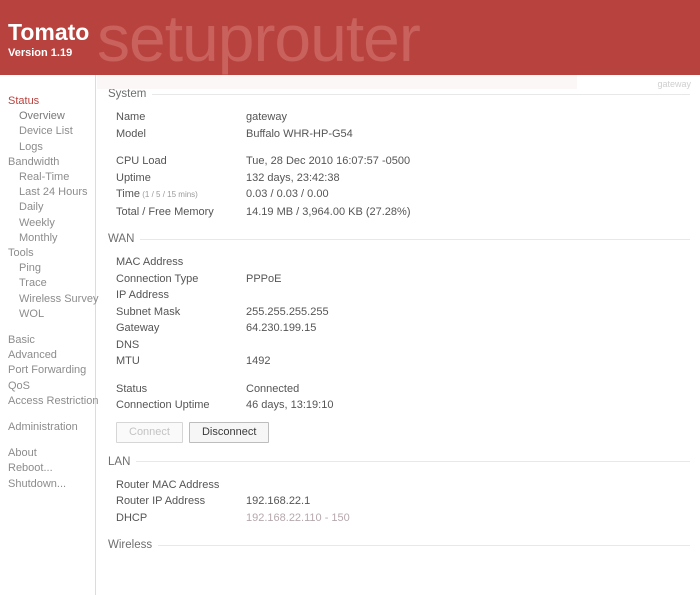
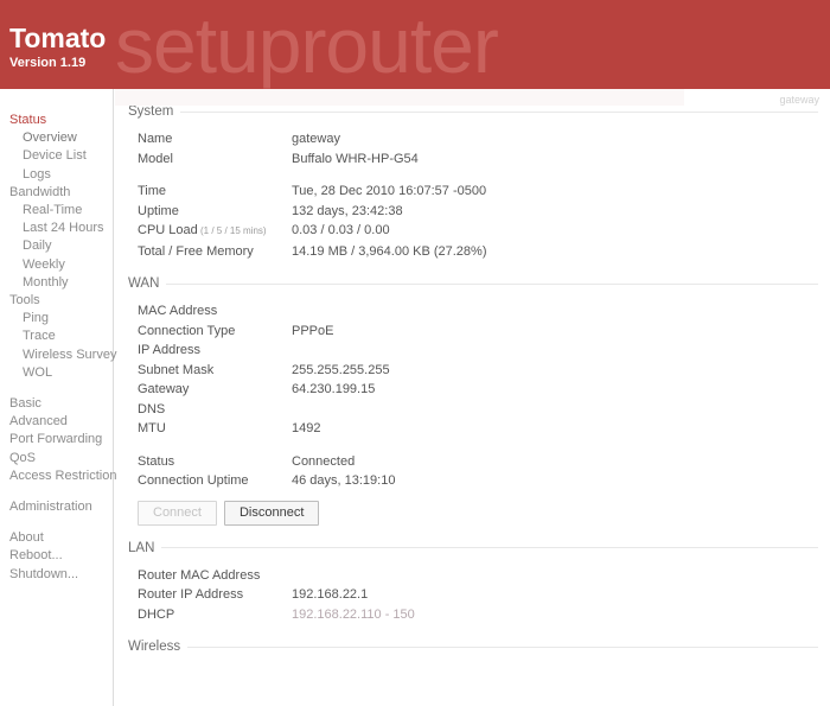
  setuprouter
  Tomato
  Version 1.19
  Status
  Overview
  Device List
  Logs
  Bandwidth
  Real-Time
  Last 24 Hours
  Daily
  Weekly
  Monthly
  Tools
  Ping
  Trace
  Wireless Survey
  WOL
  Basic
  Advanced
  Port Forwarding
  QoS
  Access Restriction
  Administration
  About
  Reboot...
  Shutdown...
  gateway
  System
  Name	gateway
  Model	Buffalo WHR-HP-G54
- CPU Load	Tue, 28 Dec 2010 16:07:57 -0500
+ Time	Tue, 28 Dec 2010 16:07:57 -0500
  Uptime	132 days, 23:42:38
- Time (1 / 5 / 15 mins)	0.03 / 0.03 / 0.00
+ CPU Load (1 / 5 / 15 mins)	0.03 / 0.03 / 0.00
  Total / Free Memory	14.19 MB / 3,964.00 KB (27.28%)
  WAN
  MAC Address
  Connection Type	PPPoE
  IP Address
  Subnet Mask	255.255.255.255
  Gateway	64.230.199.15
  DNS
  MTU	1492
  Status	Connected
  Connection Uptime	46 days, 13:19:10
  Connect Disconnect
  LAN
  Router MAC Address
  Router IP Address	192.168.22.1
  DHCP	192.168.22.110 - 150
  Wireless
